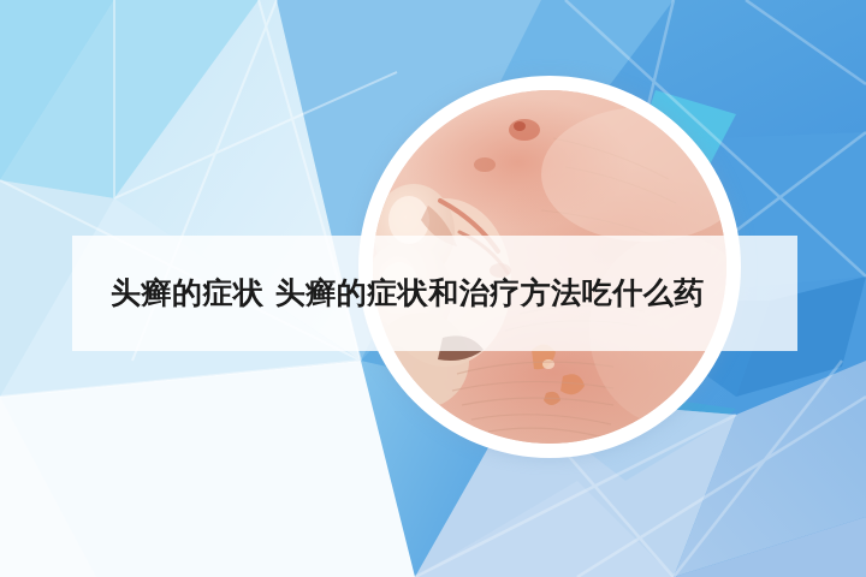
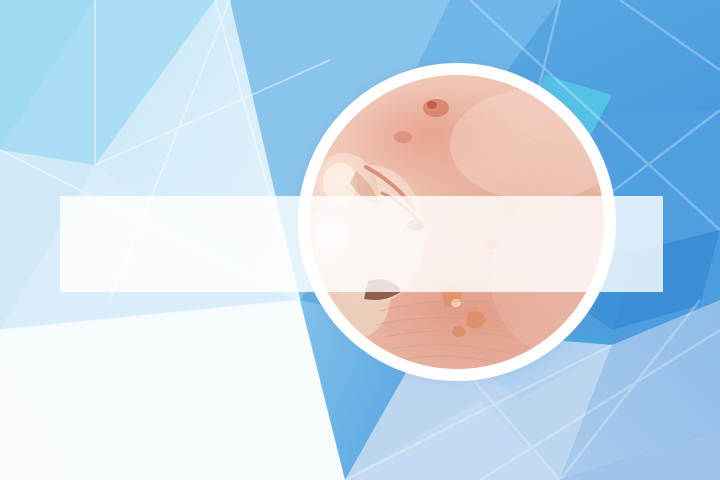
- 头癣的症状 头癣的症状和治疗方法吃什么药
